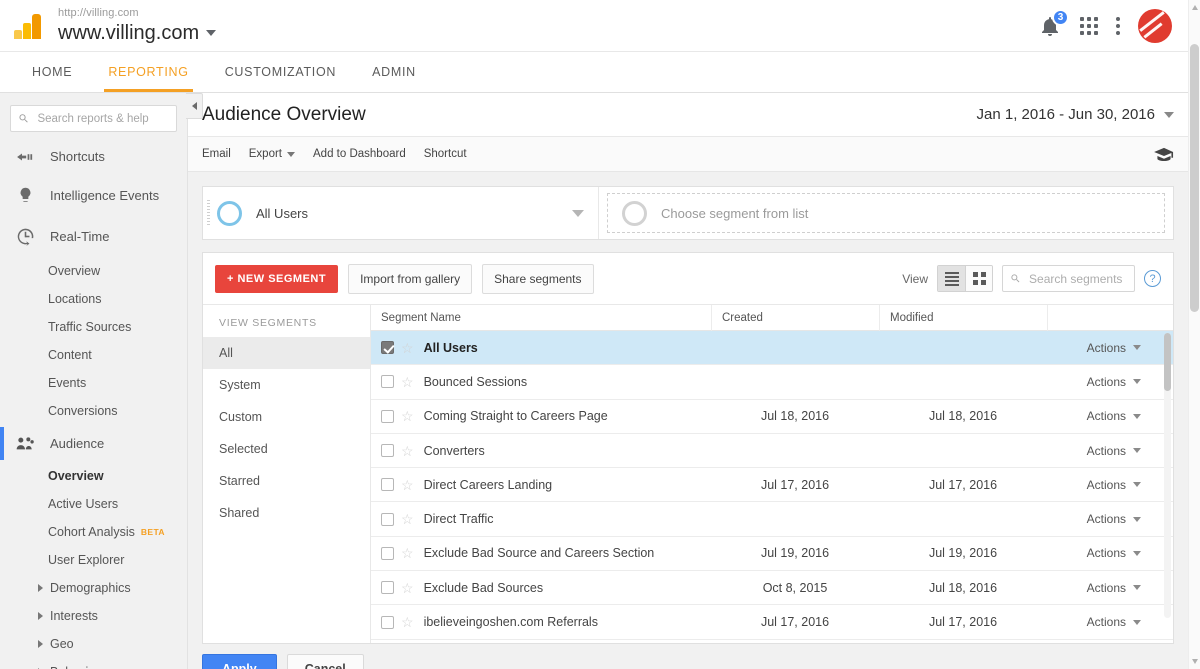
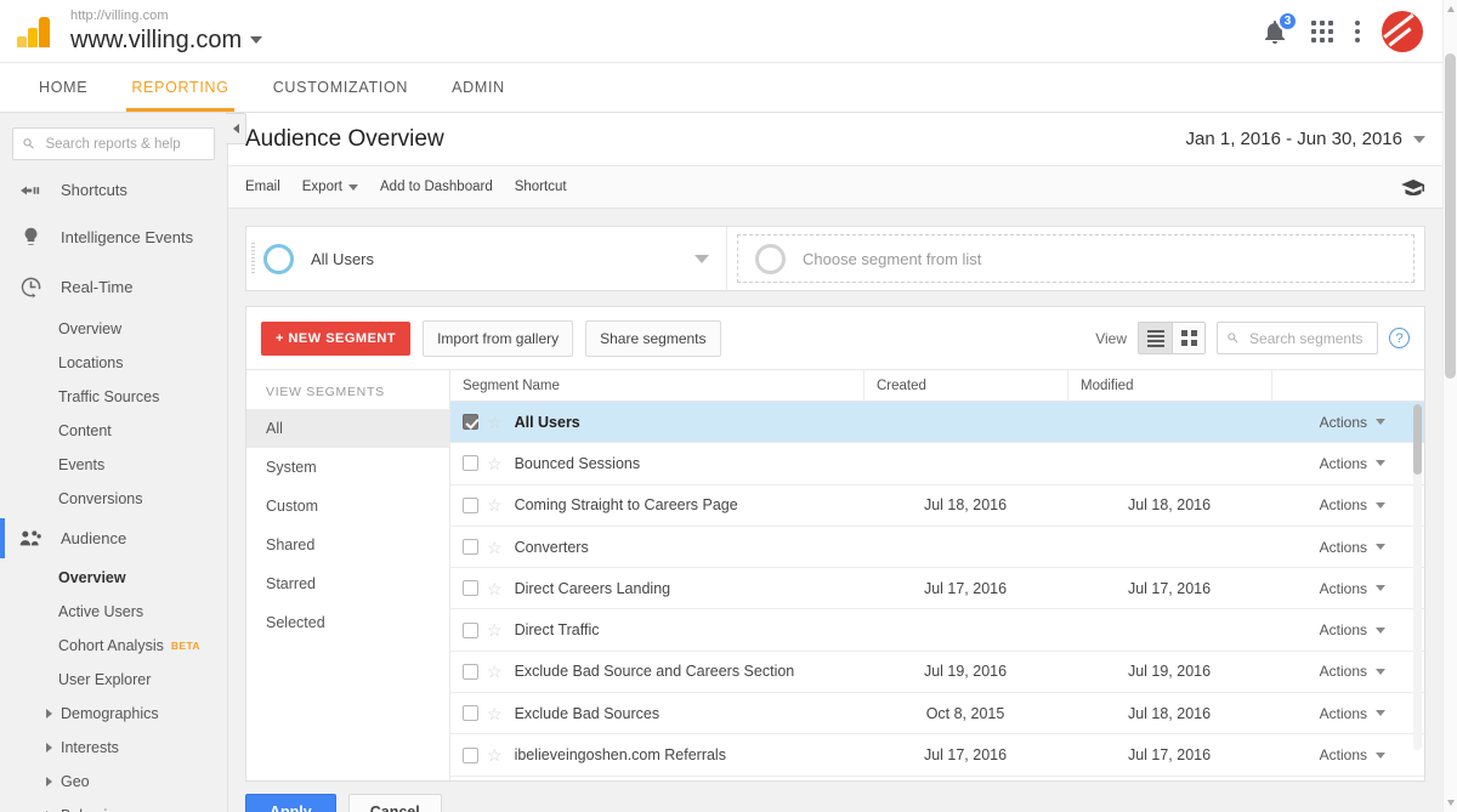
  http://villing.com
  www.villing.com
  3
  HOME
  REPORTING
  CUSTOMIZATION
  ADMIN
  Search reports & help
  Shortcuts
  Intelligence Events
  Real-Time
  Overview
  Locations
  Traffic Sources
  Content
  Events
  Conversions
  Audience
  Overview
  Active Users
  Cohort Analysis
  BETA
  User Explorer
  Demographics
  Interests
  Geo
  Audience Overview
  Jan 1, 2016 - Jun 30, 2016
  Email
  Export
  Add to Dashboard
  Shortcut
  All Users
  Choose segment from list
  + NEW SEGMENT
  Import from gallery
  Share segments
  View
  Search segments
  ?
  VIEW SEGMENTS
  All
  System
  Custom
- Selected
+ Shared
  Starred
- Shared
+ Selected
  Segment Name
  Created
  Modified
  All Users
  Actions
  ☆
  Bounced Sessions
  Actions
  ☆
  Coming Straight to Careers Page
  Jul 18, 2016
  Jul 18, 2016
  Actions
  ☆
  Converters
  Actions
  ☆
  Direct Careers Landing
  Jul 17, 2016
  Jul 17, 2016
  Actions
  ☆
  Direct Traffic
  Actions
  ☆
  Exclude Bad Source and Careers Section
  Jul 19, 2016
  Jul 19, 2016
  Actions
  ☆
  Exclude Bad Sources
  Oct 8, 2015
  Jul 18, 2016
  Actions
  ☆
  ibelieveingoshen.com Referrals
  Jul 17, 2016
  Jul 17, 2016
  Actions
